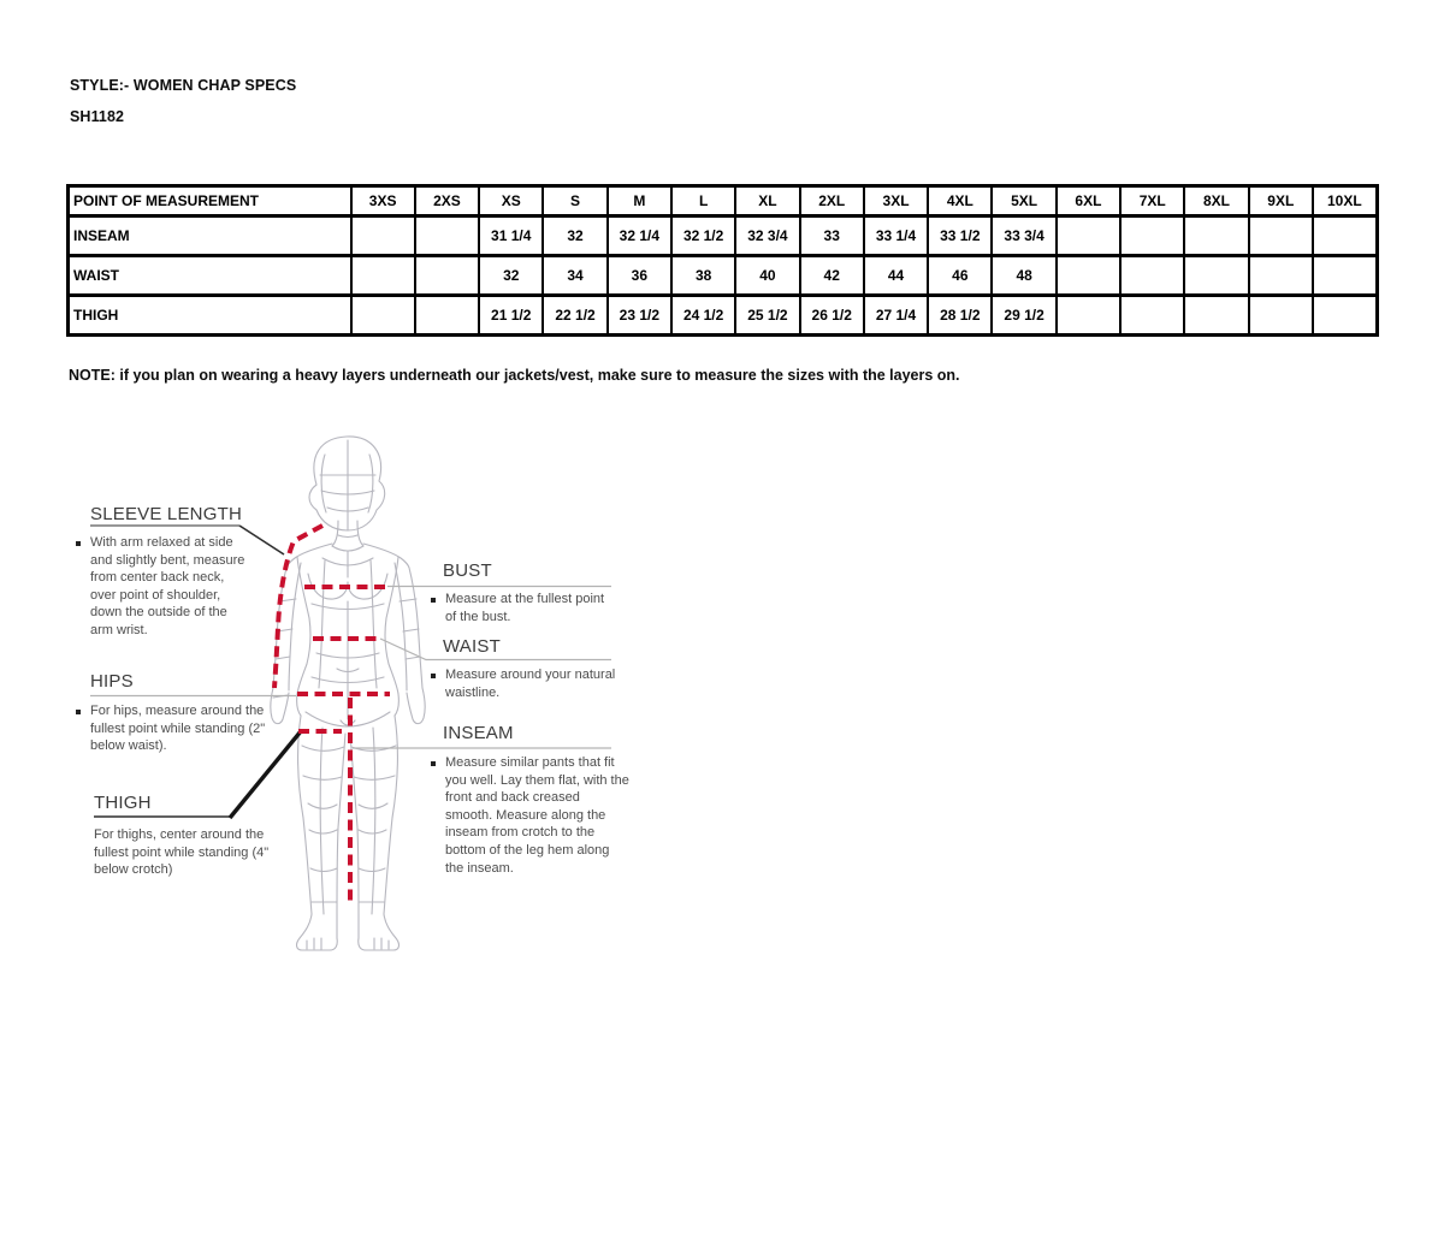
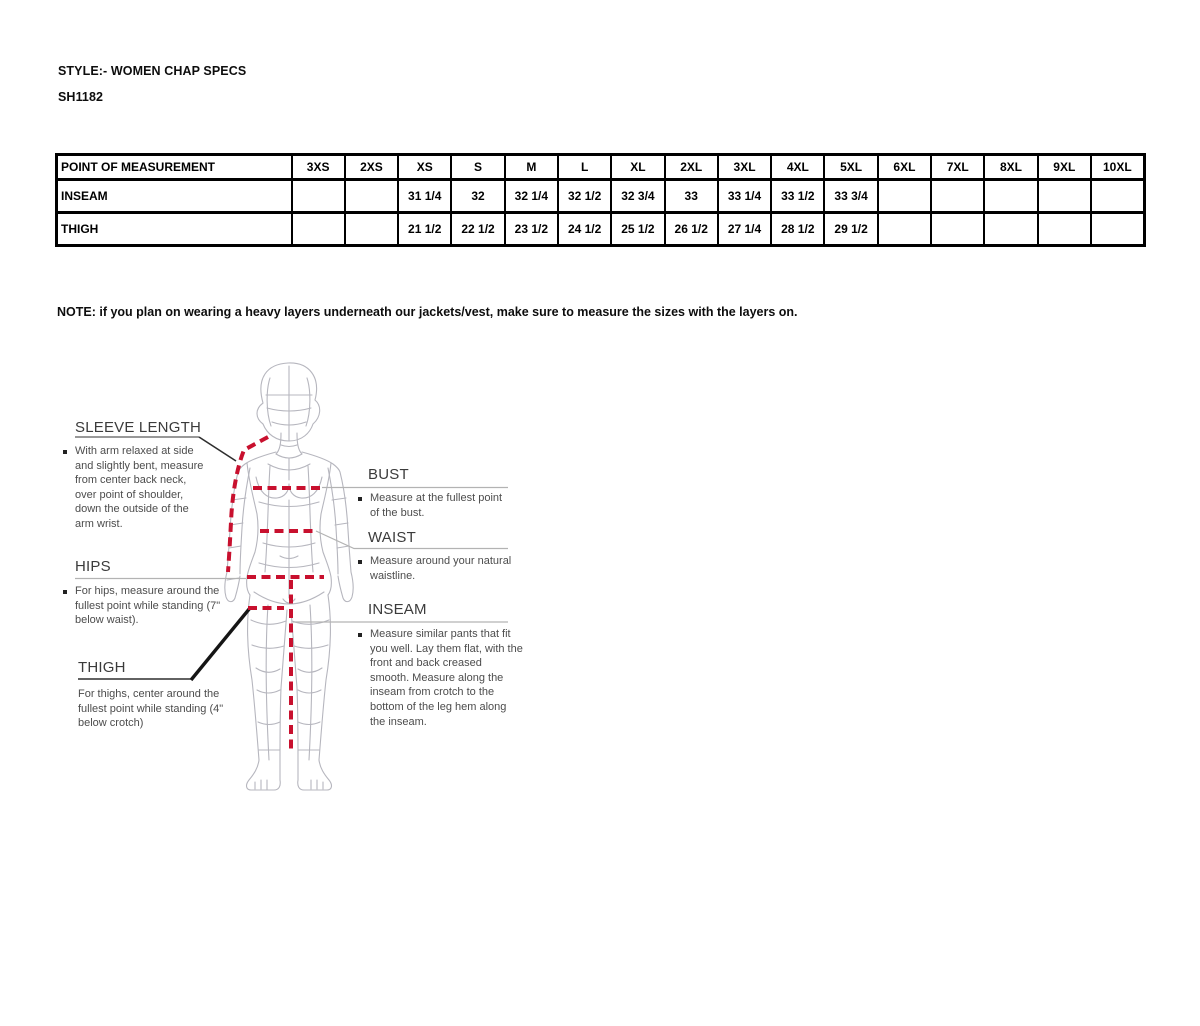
  STYLE:- WOMEN CHAP SPECS
  SH1182
  POINT OF MEASUREMENT	3XS	2XS	XS	S	M	L	XL	2XL	3XL	4XL	5XL	6XL	7XL	8XL	9XL	10XL
  INSEAM			31 1/4	32	32 1/4	32 1/2	32 3/4	33	33 1/4	33 1/2	33 3/4
- WAIST			32	34	36	38	40	42	44	46	48
  THIGH			21 1/2	22 1/2	23 1/2	24 1/2	25 1/2	26 1/2	27 1/4	28 1/2	29 1/2
  NOTE: if you plan on wearing a heavy layers underneath our jackets/vest, make sure to measure the sizes with the layers on.
  SLEEVE LENGTH
  With arm relaxed at side and slightly bent, measure from center back neck, over point of shoulder, down the outside of the arm wrist.
  HIPS
- For hips, measure around the fullest point while standing (2" below waist).
+ For hips, measure around the fullest point while standing (7" below waist).
  THIGH
  For thighs, center around the fullest point while standing (4" below crotch)
  BUST
  Measure at the fullest point of the bust.
  WAIST
  Measure around your natural waistline.
  INSEAM
  Measure similar pants that fit you well. Lay them flat, with the front and back creased smooth. Measure along the inseam from crotch to the bottom of the leg hem along the inseam.
